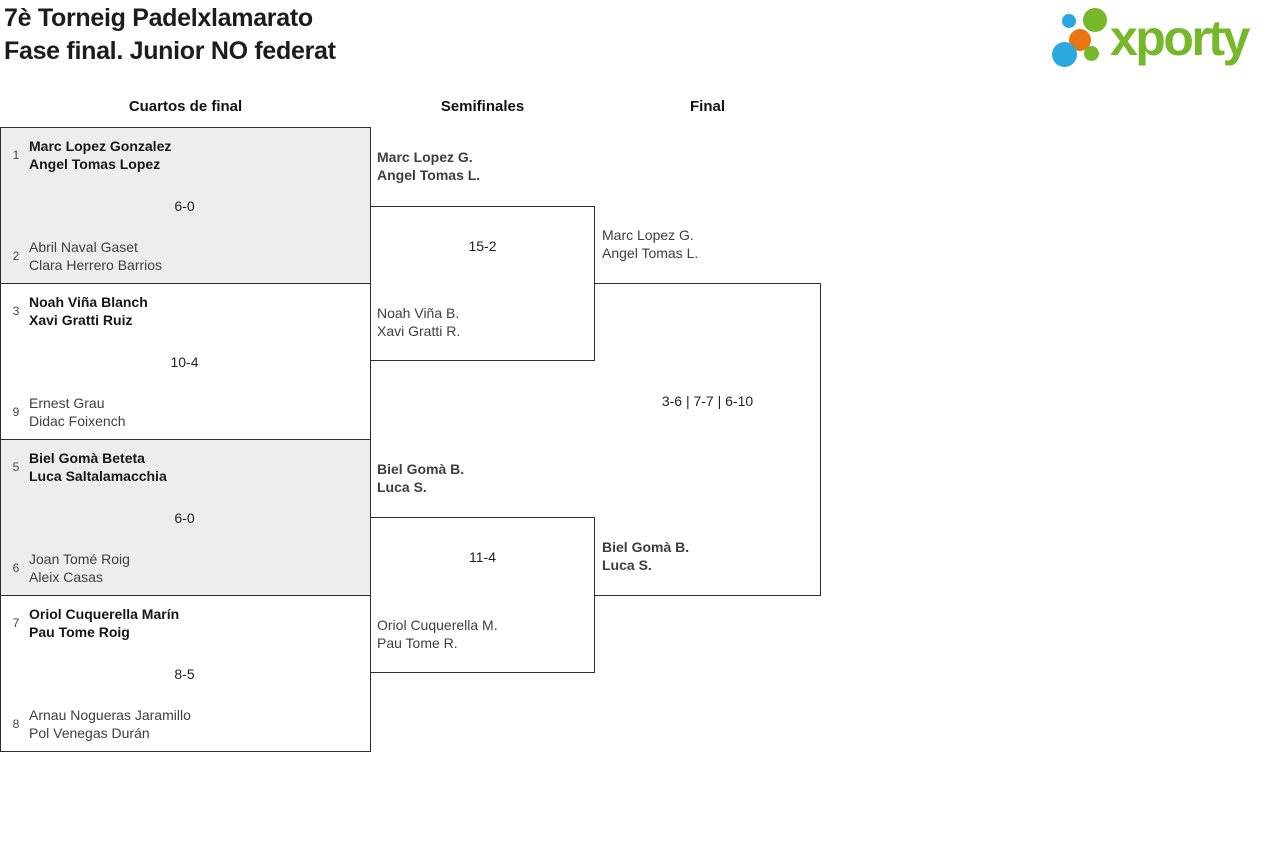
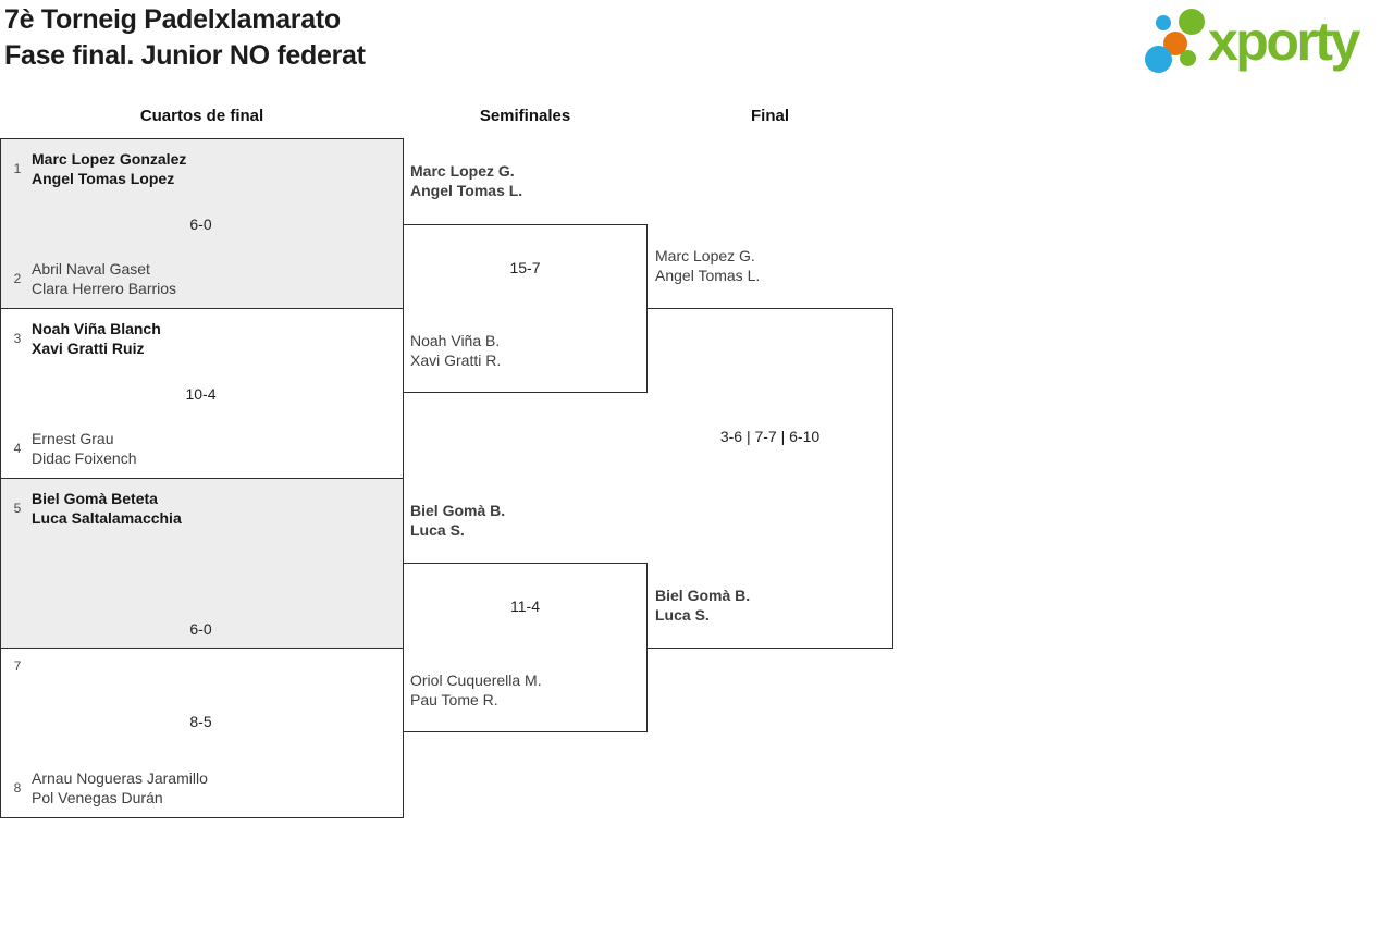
  7è Torneig Padelxlamarato
  Fase final. Junior NO federat
  xporty
  Cuartos de final
  Semifinales
  Final
  1
  Marc Lopez Gonzalez
  Angel Tomas Lopez
  6-0
  2
  Abril Naval Gaset
  Clara Herrero Barrios
  3
  Noah Viña Blanch
  Xavi Gratti Ruiz
  10-4
- 9
+ 4
  Ernest Grau
  Didac Foixench
  5
  Biel Gomà Beteta
  Luca Saltalamacchia
  6-0
- 6
- Joan Tomé Roig
- Aleix Casas
  7
- Oriol Cuquerella Marín
- Pau Tome Roig
  8-5
  8
  Arnau Nogueras Jaramillo
  Pol Venegas Durán
  Marc Lopez G.
  Angel Tomas L.
- 15-2
+ 15-7
  Noah Viña B.
  Xavi Gratti R.
  Biel Gomà B.
  Luca S.
  11-4
  Oriol Cuquerella M.
  Pau Tome R.
  Marc Lopez G.
  Angel Tomas L.
  3-6 | 7-7 | 6-10
  Biel Gomà B.
  Luca S.
